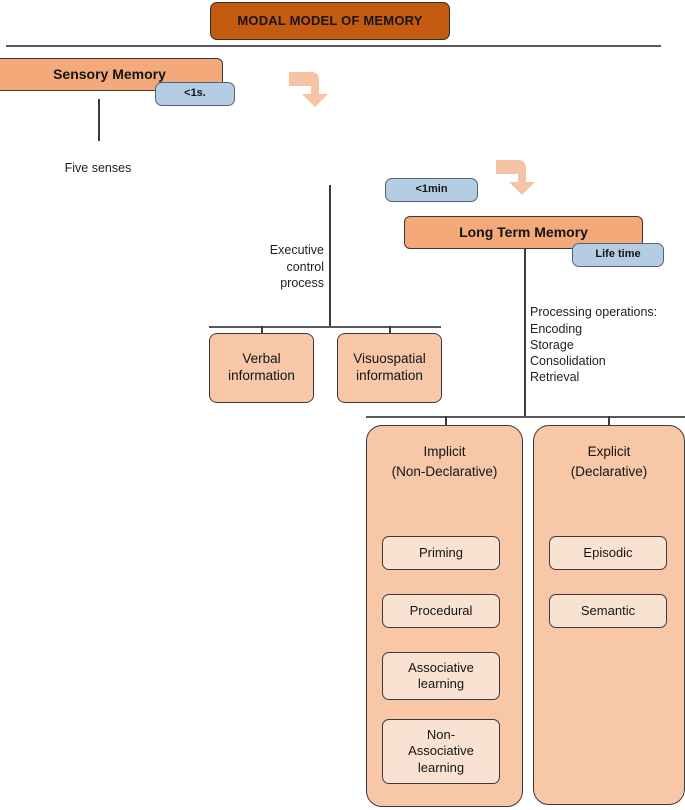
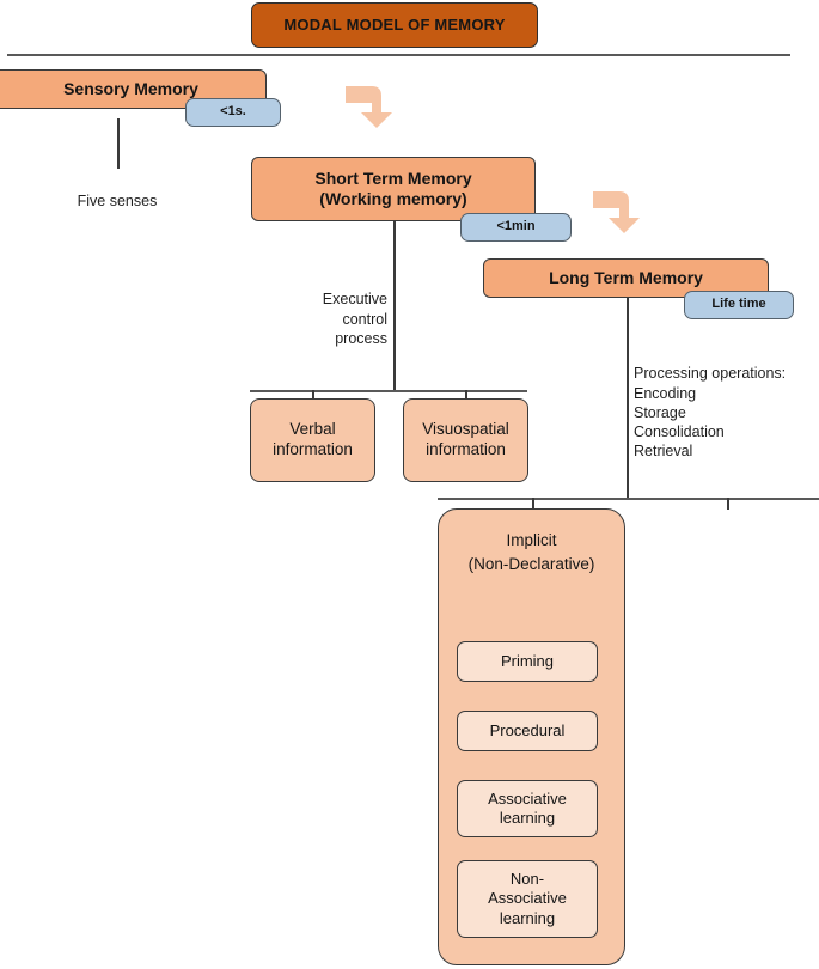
  MODAL MODEL OF MEMORY
  Sensory Memory
  <1s.
  Five senses
+ Short Term Memory
+ (Working memory)
  <1min
  Executive
  control
  process
  Verbal
  information
  Visuospatial
  information
  Long Term Memory
  Life time
  Processing operations:
  Encoding
  Storage
  Consolidation
  Retrieval
  Implicit
  (Non-Declarative)
  Priming
  Procedural
  Associative
  learning
  Non-
  Associative
  learning
- Explicit
- (Declarative)
- Episodic
- Semantic
